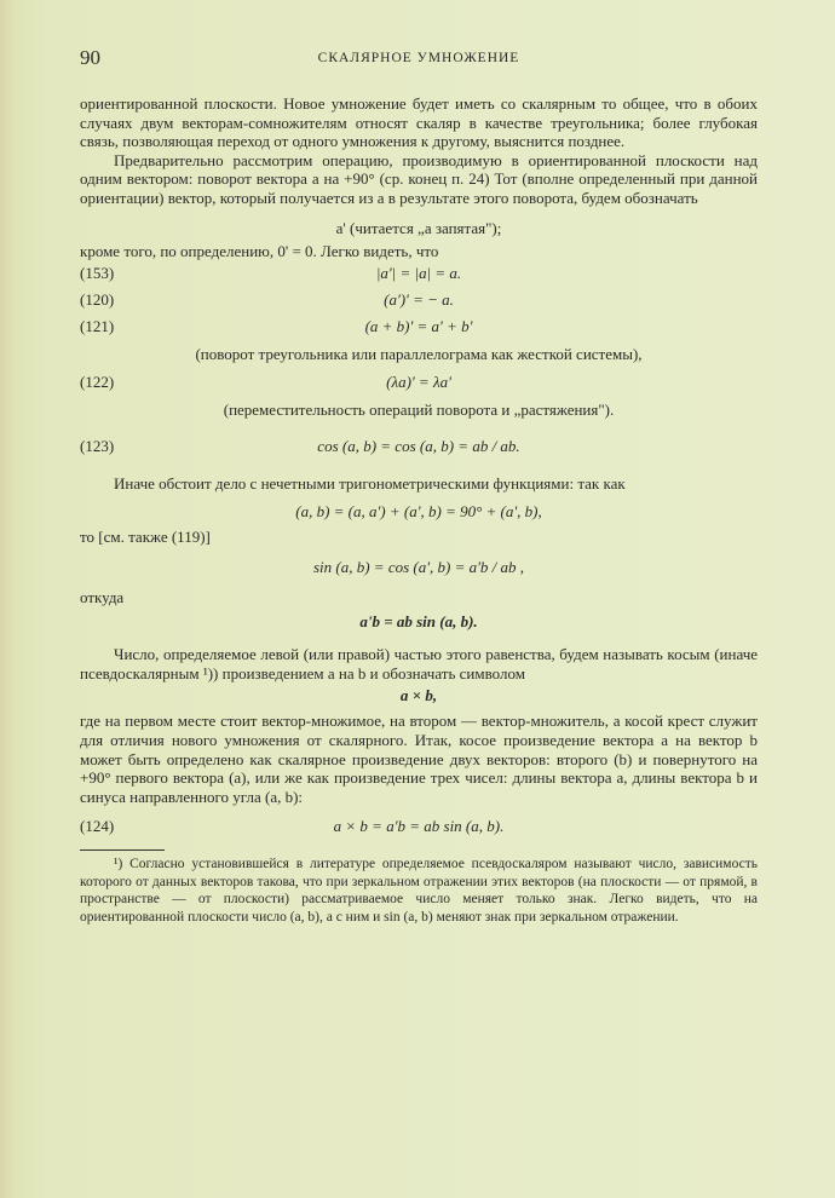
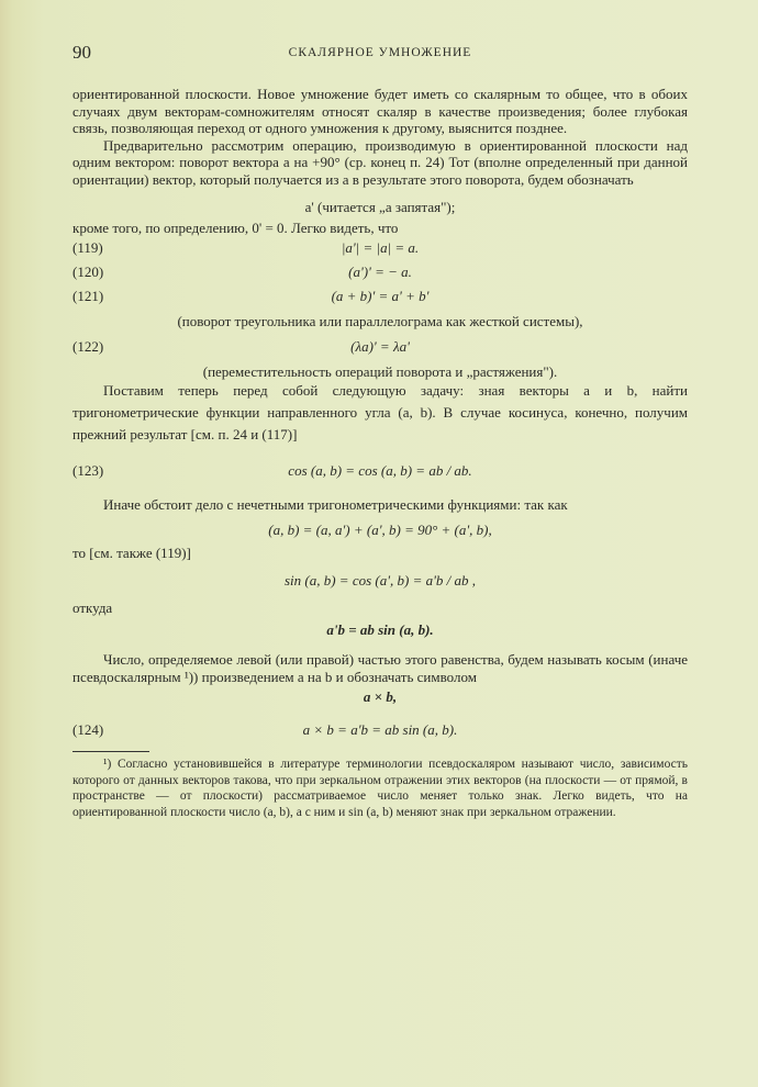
  90
  СКАЛЯРНОЕ УМНОЖЕНИЕ
- ориентированной плоскости. Новое умножение будет иметь со скалярным то общее, что в обоих случаях двум векторам-сомножителям относят скаляр в качестве треугольника; более глубокая связь, позволяющая переход от одного умножения к другому, выяснится позднее.
+ ориентированной плоскости. Новое умножение будет иметь со скалярным то общее, что в обоих случаях двум векторам-сомножителям относят скаляр в качестве произведения; более глубокая связь, позволяющая переход от одного умножения к другому, выяснится позднее.
  Предварительно рассмотрим операцию, производимую в ориентированной плоскости над одним вектором: поворот вектора a на +90° (ср. конец п. 24) Тот (вполне определенный при данной ориентации) вектор, который получается из a в результате этого поворота, будем обозначать
  a' (читается „a запятая");
  кроме того, по определению, 0' = 0. Легко видеть, что
- (153)
+ (119)
  |a'| = |a| = a.
  (120)
  (a')' = − a.
  (121)
  (a + b)' = a' + b'
  (поворот треугольника или параллелограма как жесткой системы),
  (122)
  (λa)' = λa'
  (переместительность операций поворота и „растяжения").
+ Поставим теперь перед собой следующую задачу: зная векторы a и b, найти тригонометрические функции направленного угла (a, b). В случае косинуса, конечно, получим прежний результат [см. п. 24 и (117)]
  (123)
  cos (a, b) = cos (a, b) = ab / ab.
  Иначе обстоит дело с нечетными тригонометрическими функциями: так как
  (a, b) = (a, a') + (a', b) = 90° + (a', b),
  то [см. также (119)]
  sin (a, b) = cos (a', b) = a'b / ab ,
  откуда
  a'b = ab sin (a, b).
  Число, определяемое левой (или правой) частью этого равенства, будем называть косым (иначе псевдоскалярным ¹)) произведением a на b и обозначать символом
  a × b,
- где на первом месте стоит вектор-множимое, на втором — вектор-множитель, а косой крест служит для отличия нового умножения от скалярного. Итак, косое произведение вектора a на вектор b может быть определено как скалярное произведение двух векторов: второго (b) и повернутого на +90° первого вектора (a), или же как произведение трех чисел: длины вектора a, длины вектора b и синуса направленного угла (a, b):
  (124)
  a × b = a'b = ab sin (a, b).
- ¹) Согласно установившейся в литературе определяемое псевдоскаляром называют число, зависимость которого от данных векторов такова, что при зеркальном отражении этих векторов (на плоскости — от прямой, в пространстве — от плоскости) рассматриваемое число меняет только знак. Легко видеть, что на ориентированной плоскости число (a, b), а с ним и sin (a, b) меняют знак при зеркальном отражении.
+ ¹) Согласно установившейся в литературе терминологии псевдоскаляром называют число, зависимость которого от данных векторов такова, что при зеркальном отражении этих векторов (на плоскости — от прямой, в пространстве — от плоскости) рассматриваемое число меняет только знак. Легко видеть, что на ориентированной плоскости число (a, b), а с ним и sin (a, b) меняют знак при зеркальном отражении.
